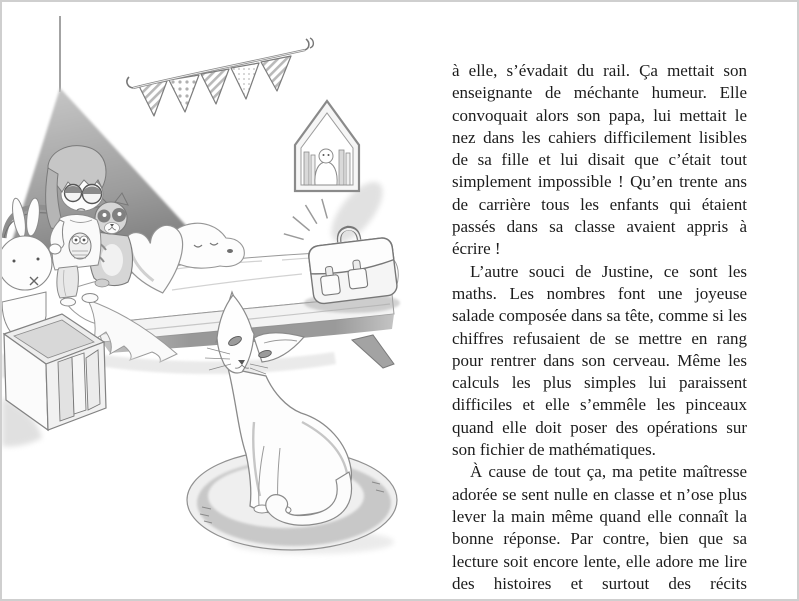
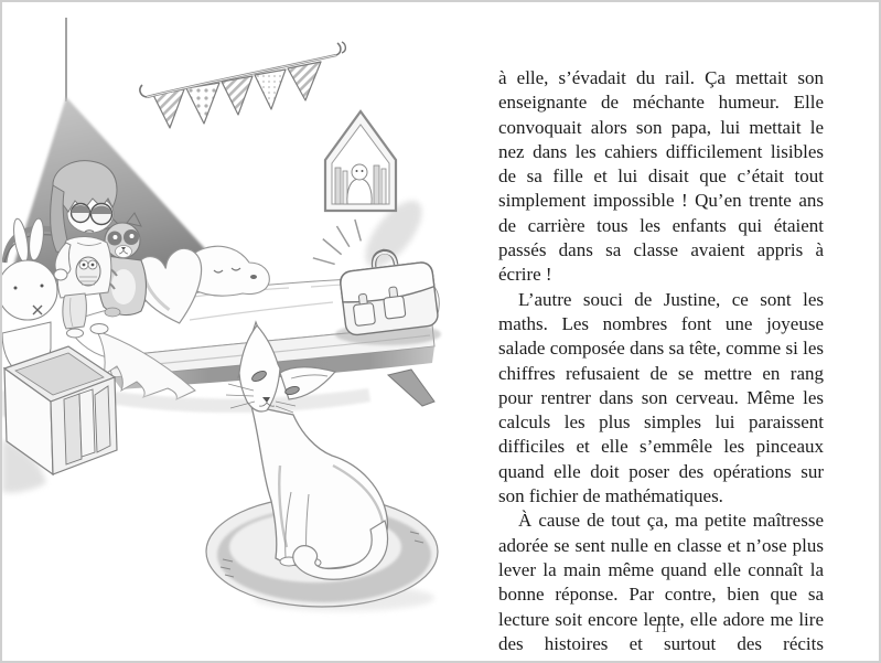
  à elle, s’évadait du rail. Ça mettait son enseignante de méchante humeur. Elle convoquait alors son papa, lui mettait le nez dans les cahiers difficilement lisibles de sa fille et lui disait que c’était tout simplement impossible ! Qu’en trente ans de carrière tous les enfants qui étaient passés dans sa classe avaient appris à écrire !
  L’autre souci de Justine, ce sont les maths. Les nombres font une joyeuse salade composée dans sa tête, comme si les chiffres refusaient de se mettre en rang pour rentrer dans son cerveau. Même les calculs les plus simples lui paraissent difficiles et elle s’emmêle les pinceaux quand elle doit poser des opérations sur son fichier de mathématiques.
  À cause de tout ça, ma petite maîtresse adorée se sent nulle en classe et n’ose plus lever la main même quand elle connaît la bonne réponse. Par contre, bien que sa lecture soit encore lente, elle adore me lire des histoires et surtout des récits
+ 11
